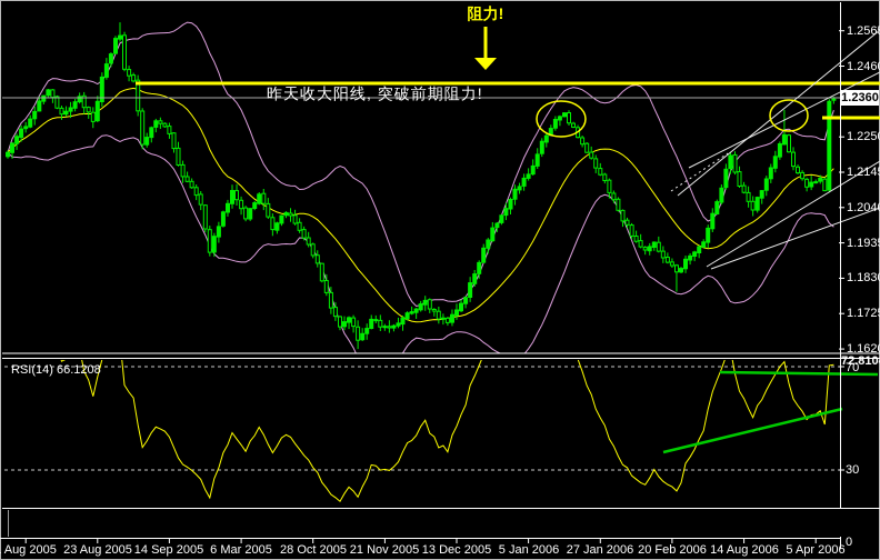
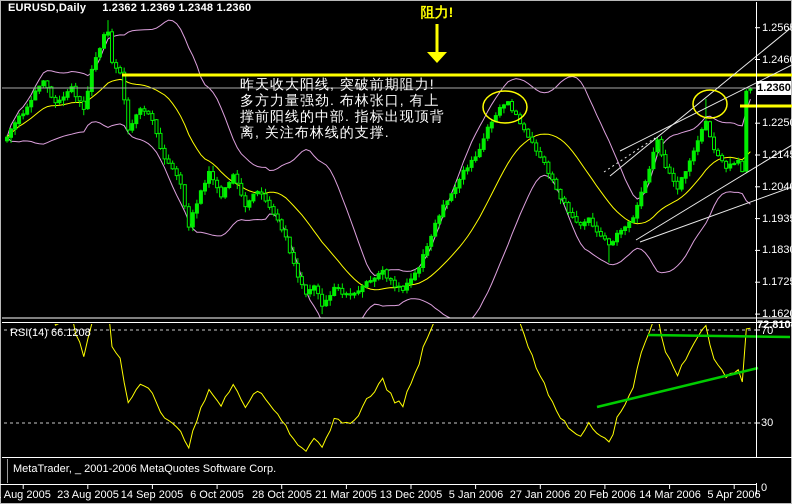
+ EURUSD,Daily 1.2362 1.2369 1.2348 1.2360
  阻力!
  昨天收大阳线, 突破前期阻力!
+ 多方力量强劲. 布林张口, 有上
+ 撑前阳线的中部. 指标出现顶背
+ 离, 关注布林线的支撑.
  1.256
  1.246
  1.225
  1.214
  1.204
  1.193
  1.183
  1.172
  1.162
  1.2360
  RSI(14) 66.1208
  70
  72.810
  30
  0
+ MetaTrader, _ 2001-2006 MetaQuotes Software Corp.
  Aug 2005
  23 Aug 2005
  14 Sep 2005
- 6 Mar 2005
+ 6 Oct 2005
  28 Oct 2005
- 21 Nov 2005
+ 21 Mar 2005
  13 Dec 2005
  5 Jan 2006
  27 Jan 2006
  20 Feb 2006
- 14 Aug 2006
+ 14 Mar 2006
  5 Apr 2006
